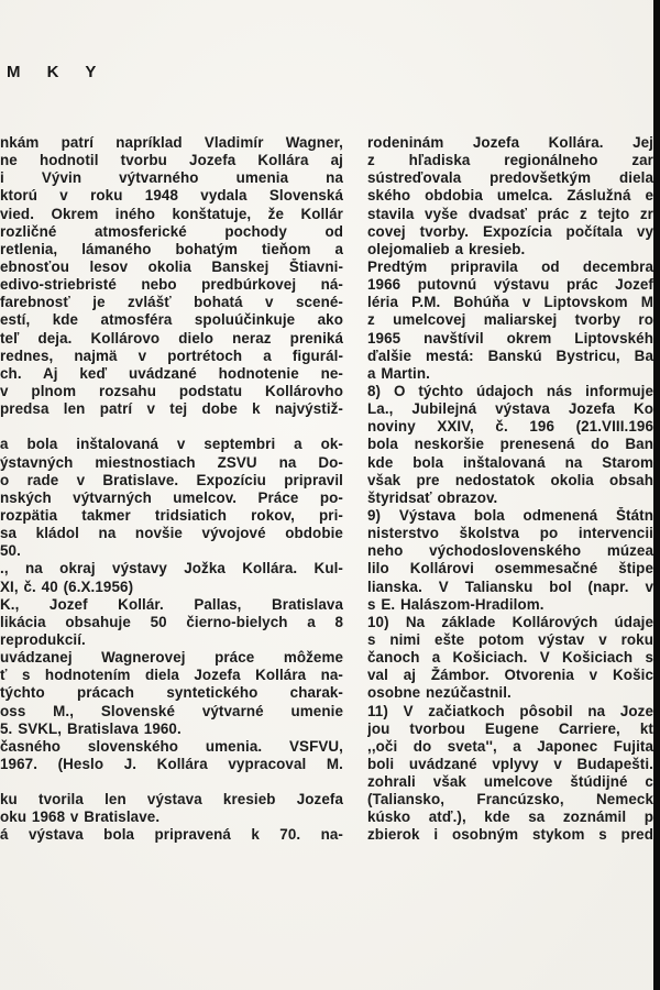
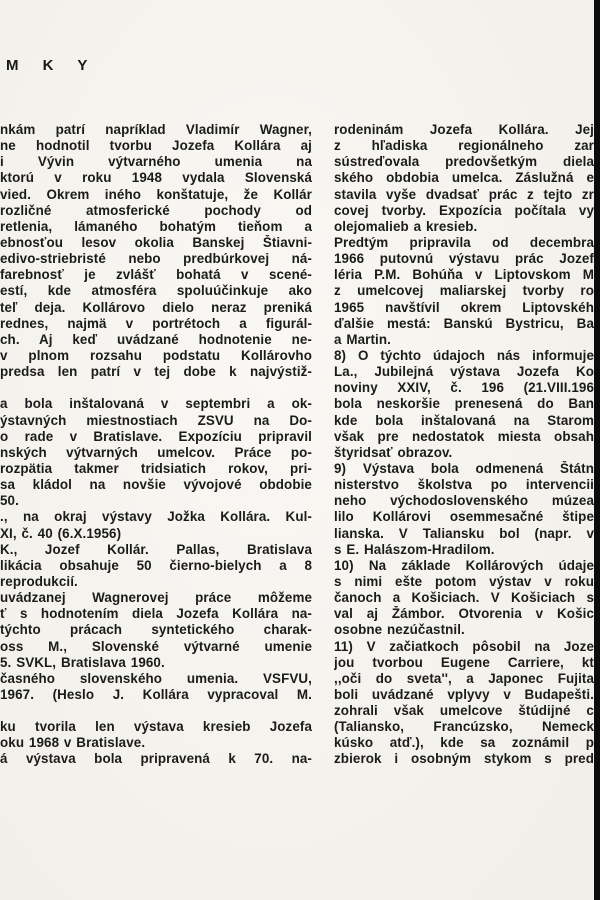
  M K Y
  nkám patrí napríklad Vladimír Wagner,
  ne hodnotil tvorbu Jozefa Kollára aj
  i Vývin výtvarného umenia na
  ktorú v roku 1948 vydala Slovenská
  vied. Okrem iného konštatuje, že Kollár
  rozličné atmosferické pochody od
  retlenia, lámaného bohatým tieňom a
  ebnosťou lesov okolia Banskej Štiavni-
  edivo-striebristé nebo predbúrkovej ná-
  farebnosť je zvlášť bohatá v scené-
  estí, kde atmosféra spoluúčinkuje ako
  teľ deja. Kollárovo dielo neraz preniká
  rednes, najmä v portrétoch a figurál-
  ch. Aj keď uvádzané hodnotenie ne-
  v plnom rozsahu podstatu Kollárovho
  predsa len patrí v tej dobe k najvýstiž-
  a bola inštalovaná v septembri a ok-
  ýstavných miestnostiach ZSVU na Do-
  o rade v Bratislave. Expozíciu pripravil
  nských výtvarných umelcov. Práce po-
  rozpätia takmer tridsiatich rokov, pri-
  sa kládol na novšie vývojové obdobie
  50.
  ., na okraj výstavy Jožka Kollára. Kul-
  XI, č. 40 (6.X.1956)
  K., Jozef Kollár. Pallas, Bratislava
  likácia obsahuje 50 čierno-bielych a 8
  reprodukcií.
  uvádzanej Wagnerovej práce môžeme
  ť s hodnotením diela Jozefa Kollára na-
  týchto prácach syntetického charak-
  oss M., Slovenské výtvarné umenie
  5. SVKL, Bratislava 1960.
  časného slovenského umenia. VSFVU,
  1967. (Heslo J. Kollára vypracoval M.
  ku tvorila len výstava kresieb Jozefa
  oku 1968 v Bratislave.
  á výstava bola pripravená k 70. na-
  rodeninám Jozefa Kollára. Jej
  z hľadiska regionálneho zar
  sústreďovala predovšetkým diela
  ského obdobia umelca. Záslužná e
  stavila vyše dvadsať prác z tejto zr
  covej tvorby. Expozícia počítala vy
  olejomalieb a kresieb.
  Predtým pripravila od decembra
  1966 putovnú výstavu prác Jozef
  léria P.M. Bohúňa v Liptovskom M
  z umelcovej maliarskej tvorby ro
  1965 navštívil okrem Liptovskéh
  ďalšie mestá: Banskú Bystricu, Ba
  a Martin.
  8) O týchto údajoch nás informuje
  La., Jubilejná výstava Jozefa Ko
  noviny XXIV, č. 196 (21.VIII.196
  bola neskoršie prenesená do Ban
  kde bola inštalovaná na Starom
- však pre nedostatok okolia obsah
+ však pre nedostatok miesta obsah
  štyridsať obrazov.
  9) Výstava bola odmenená Štátn
  nisterstvo školstva po intervencii
  neho východoslovenského múzea
  lilo Kollárovi osemmesačné štipe
  lianska. V Taliansku bol (napr. v
  s E. Halászom-Hradilom.
  10) Na základe Kollárových údaje
  s nimi ešte potom výstav v roku
  čanoch a Košiciach. V Košiciach s
  val aj Žámbor. Otvorenia v Košic
  osobne nezúčastnil.
  11) V začiatkoch pôsobil na Joze
  jou tvorbou Eugene Carriere, kt
  ,,oči do sveta'', a Japonec Fujita
  boli uvádzané vplyvy v Budapešti.
  zohrali však umelcove štúdijné c
  (Taliansko, Francúzsko, Nemeck
  kúsko atď.), kde sa zoznámil p
  zbierok i osobným stykom s pred
